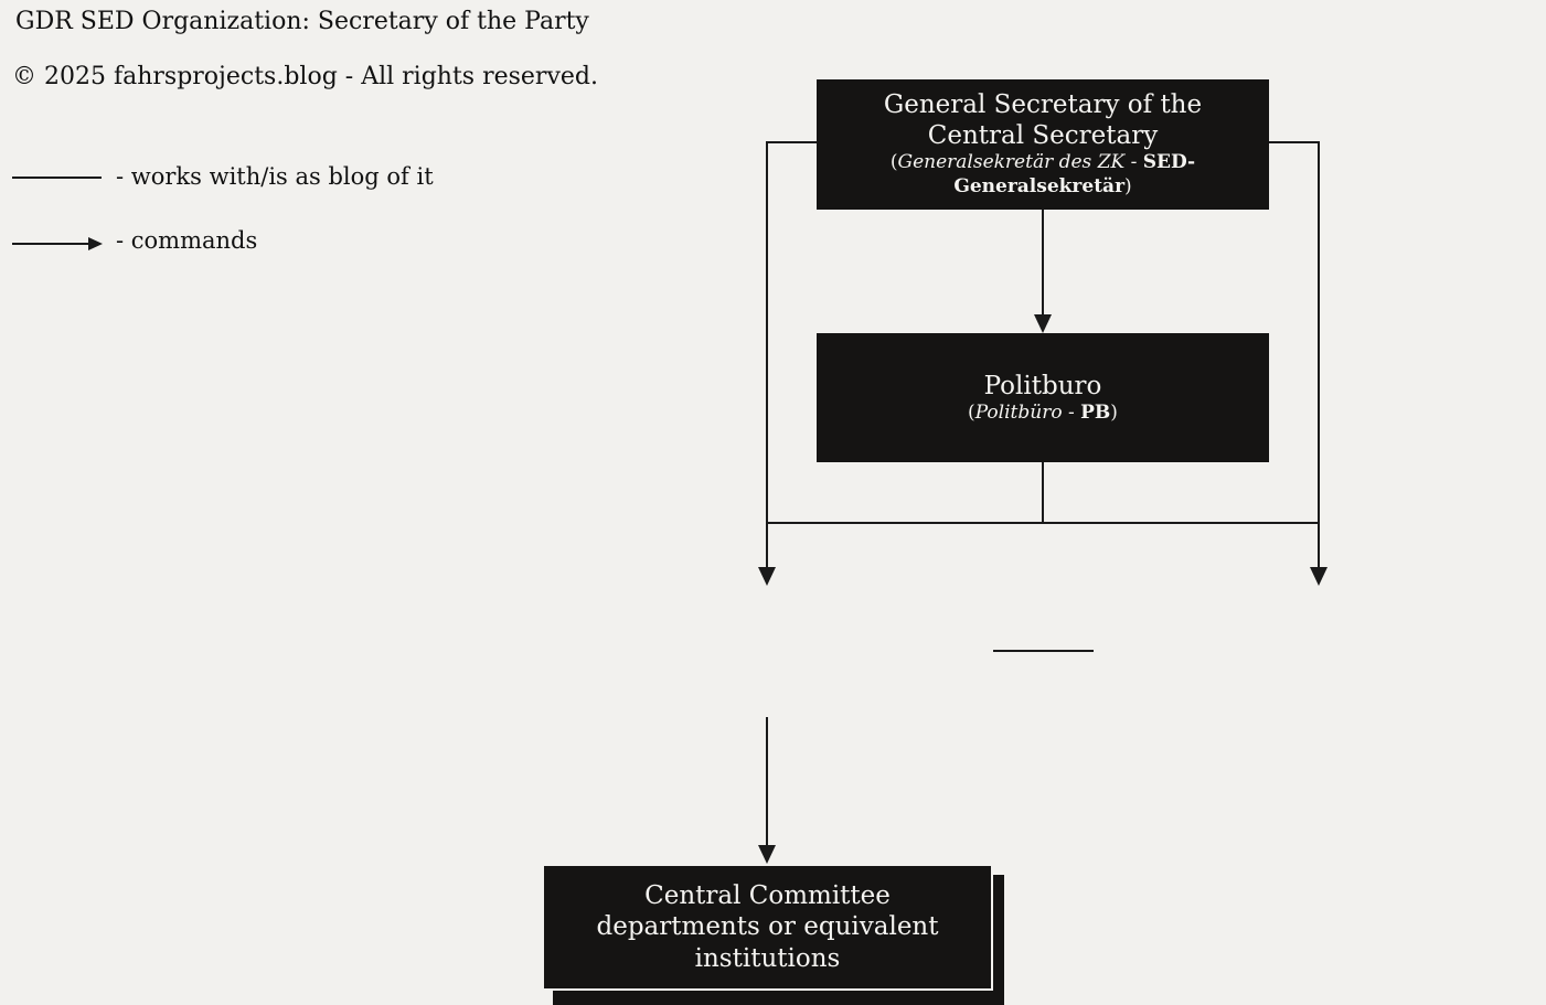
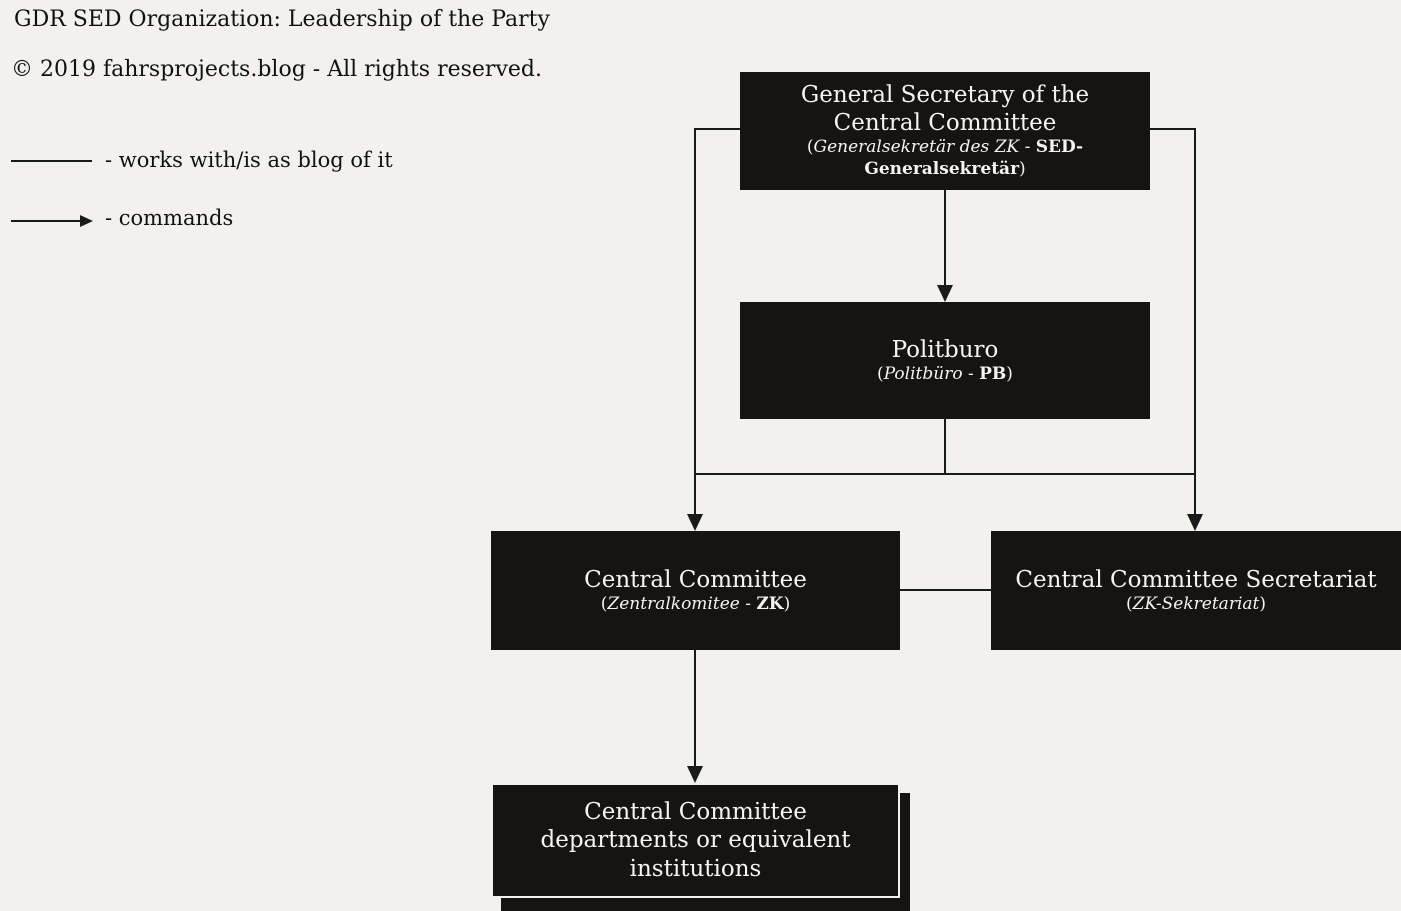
- GDR SED Organization: Secretary of the Party
+ GDR SED Organization: Leadership of the Party
- © 2025 fahrsprojects.blog - All rights reserved.
+ © 2019 fahrsprojects.blog - All rights reserved.
  - works with/is as blog of it
  - commands
- General Secretary of the Central Secretary
+ General Secretary of the Central Committee
  (Generalsekretär des ZK - SED-Generalsekretär)
  Politburo
  (Politbüro - PB)
+ Central Committee
+ (Zentralkomitee - ZK)
+ Central Committee Secretariat
+ (ZK-Sekretariat)
  Central Committee departments or equivalent institutions
